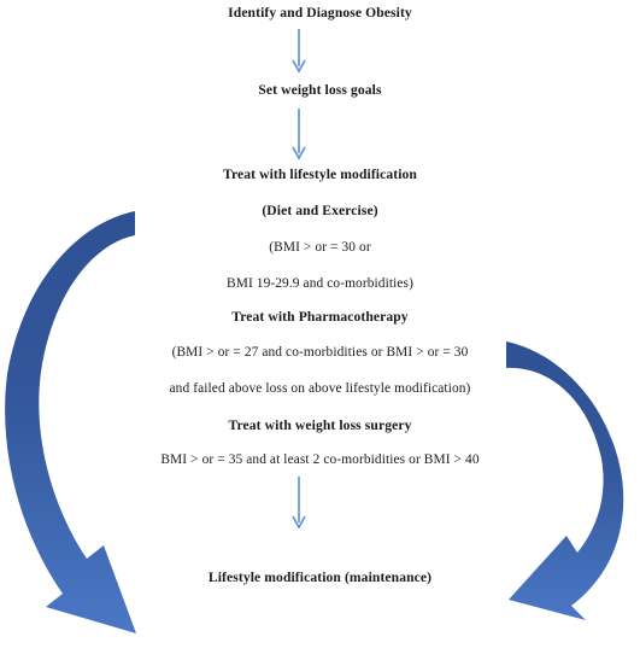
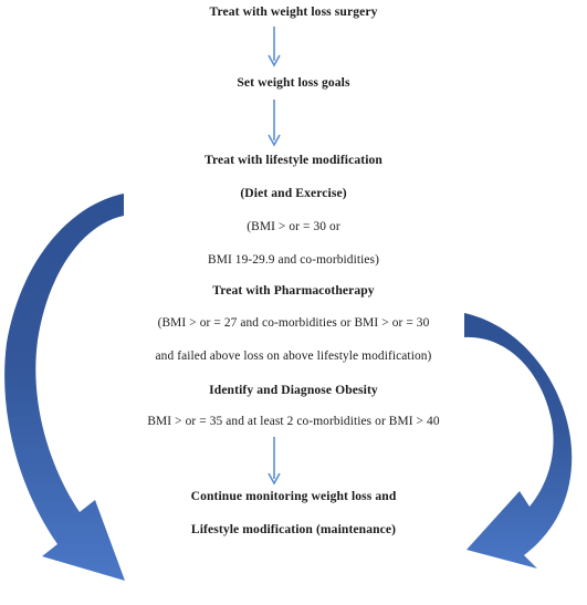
- Identify and Diagnose Obesity
+ Treat with weight loss surgery
  Set weight loss goals
  Treat with lifestyle modification
  (Diet and Exercise)
  (BMI > or = 30 or
  BMI 19-29.9 and co-morbidities)
  Treat with Pharmacotherapy
  (BMI > or = 27 and co-morbidities or BMI > or = 30
  and failed above loss on above lifestyle modification)
- Treat with weight loss surgery
+ Identify and Diagnose Obesity
  BMI > or = 35 and at least 2 co-morbidities or BMI > 40
+ Continue monitoring weight loss and
  Lifestyle modification (maintenance)
